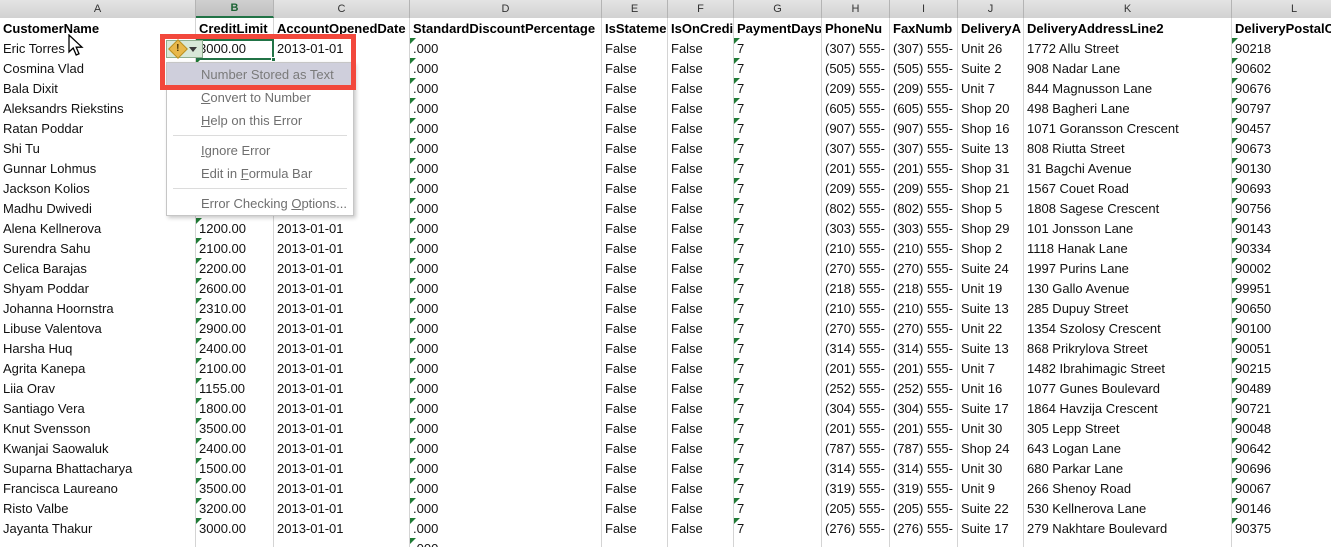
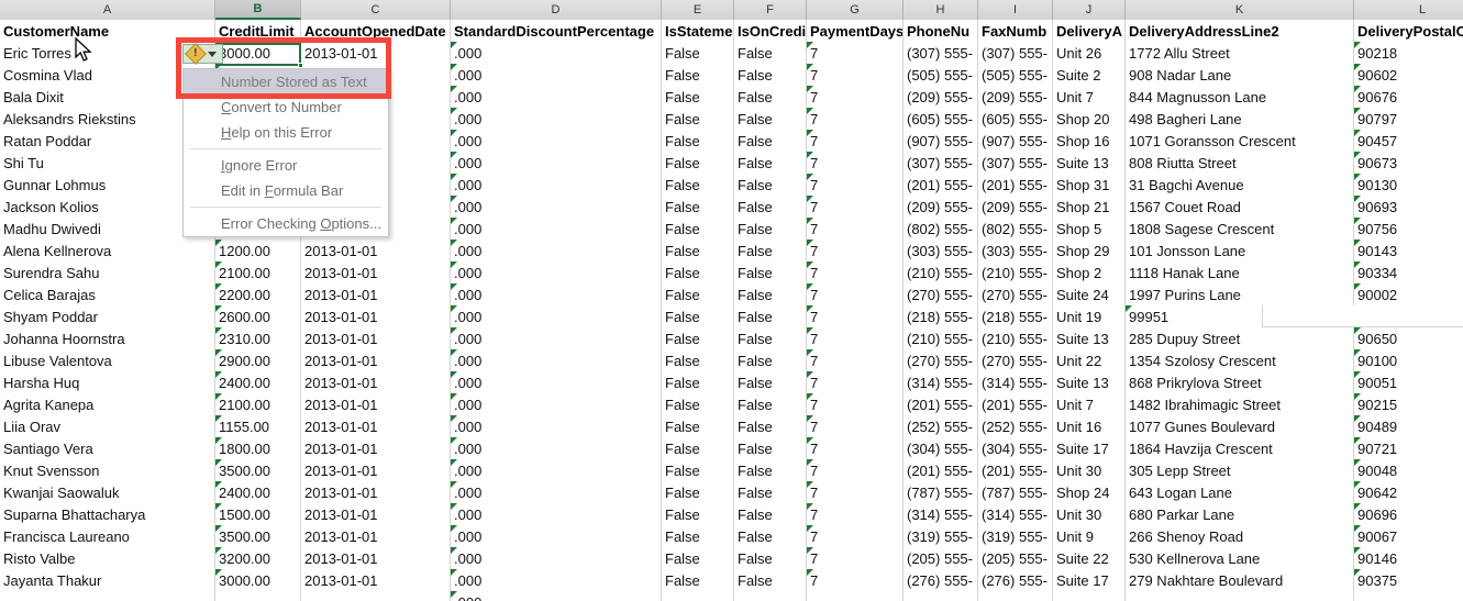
  A
  B
  C
  D
  E
  F
  G
  H
  I
  J
  K
  L
  CustomerName
  CreditLimit
  AccountOpenedDate
  StandardDiscountPercentage
  IsStateme
  IsOnCredi
  PaymentDays
  PhoneNu
  FaxNumb
  DeliveryA
  DeliveryAddressLine2
  DeliveryPostalC
  Eric Torres
  000.00
  2013-01-01
  .000
  False
  False
  7
  (307) 555-
  (307) 555-
  Unit 26
  1772 Allu Street
  90218
  Cosmina Vlad
  .000
  False
  False
  7
  (505) 555-
  (505) 555-
  Suite 2
  908 Nadar Lane
  90602
  Bala Dixit
  .000
  False
  False
  7
  (209) 555-
  (209) 555-
  Unit 7
  844 Magnusson Lane
  90676
  Aleksandrs Riekstins
  .000
  False
  False
  7
  (605) 555-
  (605) 555-
  Shop 20
  498 Bagheri Lane
  90797
  Ratan Poddar
  .000
  False
  False
  7
  (907) 555-
  (907) 555-
  Shop 16
  1071 Goransson Crescent
  90457
  Shi Tu
  .000
  False
  False
  7
  (307) 555-
  (307) 555-
  Suite 13
  808 Riutta Street
  90673
  Gunnar Lohmus
  .000
  False
  False
  7
  (201) 555-
  (201) 555-
  Shop 31
  31 Bagchi Avenue
  90130
  Jackson Kolios
  .000
  False
  False
  7
  (209) 555-
  (209) 555-
  Shop 21
  1567 Couet Road
  90693
  Madhu Dwivedi
  .000
  False
  False
  7
  (802) 555-
  (802) 555-
  Shop 5
  1808 Sagese Crescent
  90756
  Alena Kellnerova
  1200.00
  2013-01-01
  .000
  False
  False
  7
  (303) 555-
  (303) 555-
  Shop 29
  101 Jonsson Lane
  90143
  Surendra Sahu
  2100.00
  2013-01-01
  .000
  False
  False
  7
  (210) 555-
  (210) 555-
  Shop 2
  1118 Hanak Lane
  90334
  Celica Barajas
  2200.00
  2013-01-01
  .000
  False
  False
  7
  (270) 555-
  (270) 555-
  Suite 24
  1997 Purins Lane
  90002
  Shyam Poddar
  2600.00
  2013-01-01
  .000
  False
  False
  7
  (218) 555-
  (218) 555-
  Unit 19
- 130 Gallo Avenue
  99951
  Johanna Hoornstra
  2310.00
  2013-01-01
  .000
  False
  False
  7
  (210) 555-
  (210) 555-
  Suite 13
  285 Dupuy Street
  90650
  Libuse Valentova
  2900.00
  2013-01-01
  .000
  False
  False
  7
  (270) 555-
  (270) 555-
  Unit 22
  1354 Szolosy Crescent
  90100
  Harsha Huq
  2400.00
  2013-01-01
  .000
  False
  False
  7
  (314) 555-
  (314) 555-
  Suite 13
  868 Prikrylova Street
  90051
  Agrita Kanepa
  2100.00
  2013-01-01
  .000
  False
  False
  7
  (201) 555-
  (201) 555-
  Unit 7
  1482 Ibrahimagic Street
  90215
  Liia Orav
  1155.00
  2013-01-01
  .000
  False
  False
  7
  (252) 555-
  (252) 555-
  Unit 16
  1077 Gunes Boulevard
  90489
  Santiago Vera
  1800.00
  2013-01-01
  .000
  False
  False
  7
  (304) 555-
  (304) 555-
  Suite 17
  1864 Havzija Crescent
  90721
  Knut Svensson
  3500.00
  2013-01-01
  .000
  False
  False
  7
  (201) 555-
  (201) 555-
  Unit 30
  305 Lepp Street
  90048
  Kwanjai Saowaluk
  2400.00
  2013-01-01
  .000
  False
  False
  7
  (787) 555-
  (787) 555-
  Shop 24
  643 Logan Lane
  90642
  Suparna Bhattacharya
  1500.00
  2013-01-01
  .000
  False
  False
  7
  (314) 555-
  (314) 555-
  Unit 30
  680 Parkar Lane
  90696
  Francisca Laureano
  3500.00
  2013-01-01
  .000
  False
  False
  7
  (319) 555-
  (319) 555-
  Unit 9
  266 Shenoy Road
  90067
  Risto Valbe
  3200.00
  2013-01-01
  .000
  False
  False
  7
  (205) 555-
  (205) 555-
  Suite 22
  530 Kellnerova Lane
  90146
  Jayanta Thakur
  3000.00
  2013-01-01
  .000
  False
  False
  7
  (276) 555-
  (276) 555-
  Suite 17
  279 Nakhtare Boulevard
  90375
  Number Stored as Text
  Convert to Number
  Help on this Error
  Ignore Error
  Edit in Formula Bar
  Error Checking Options...
